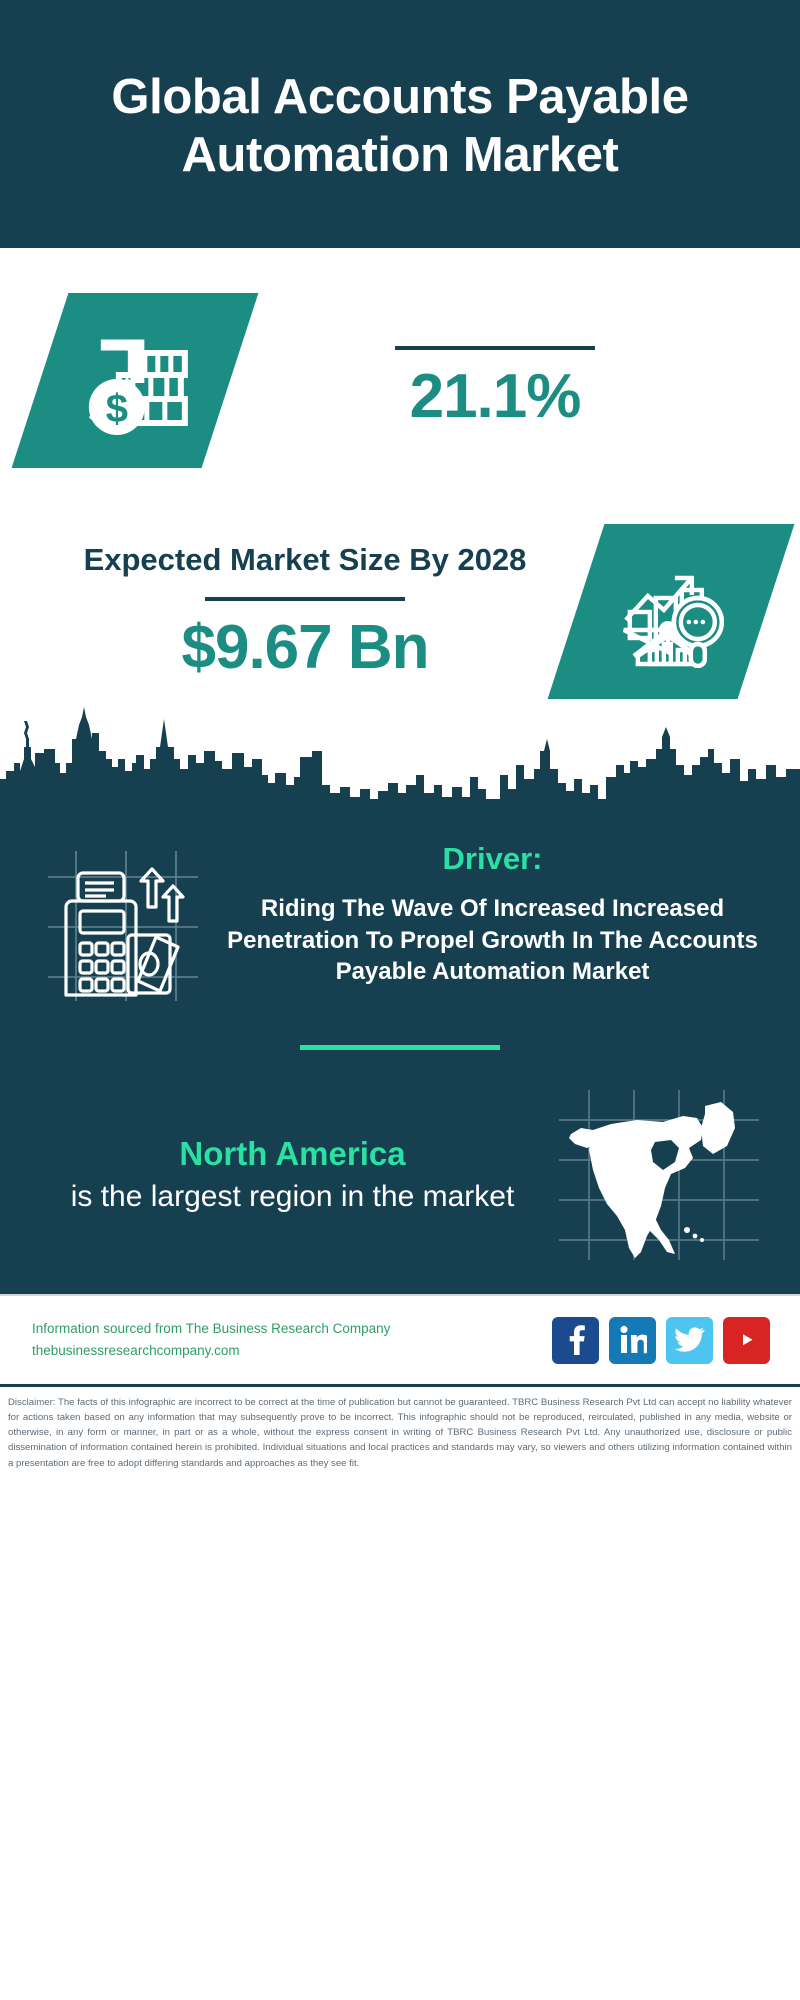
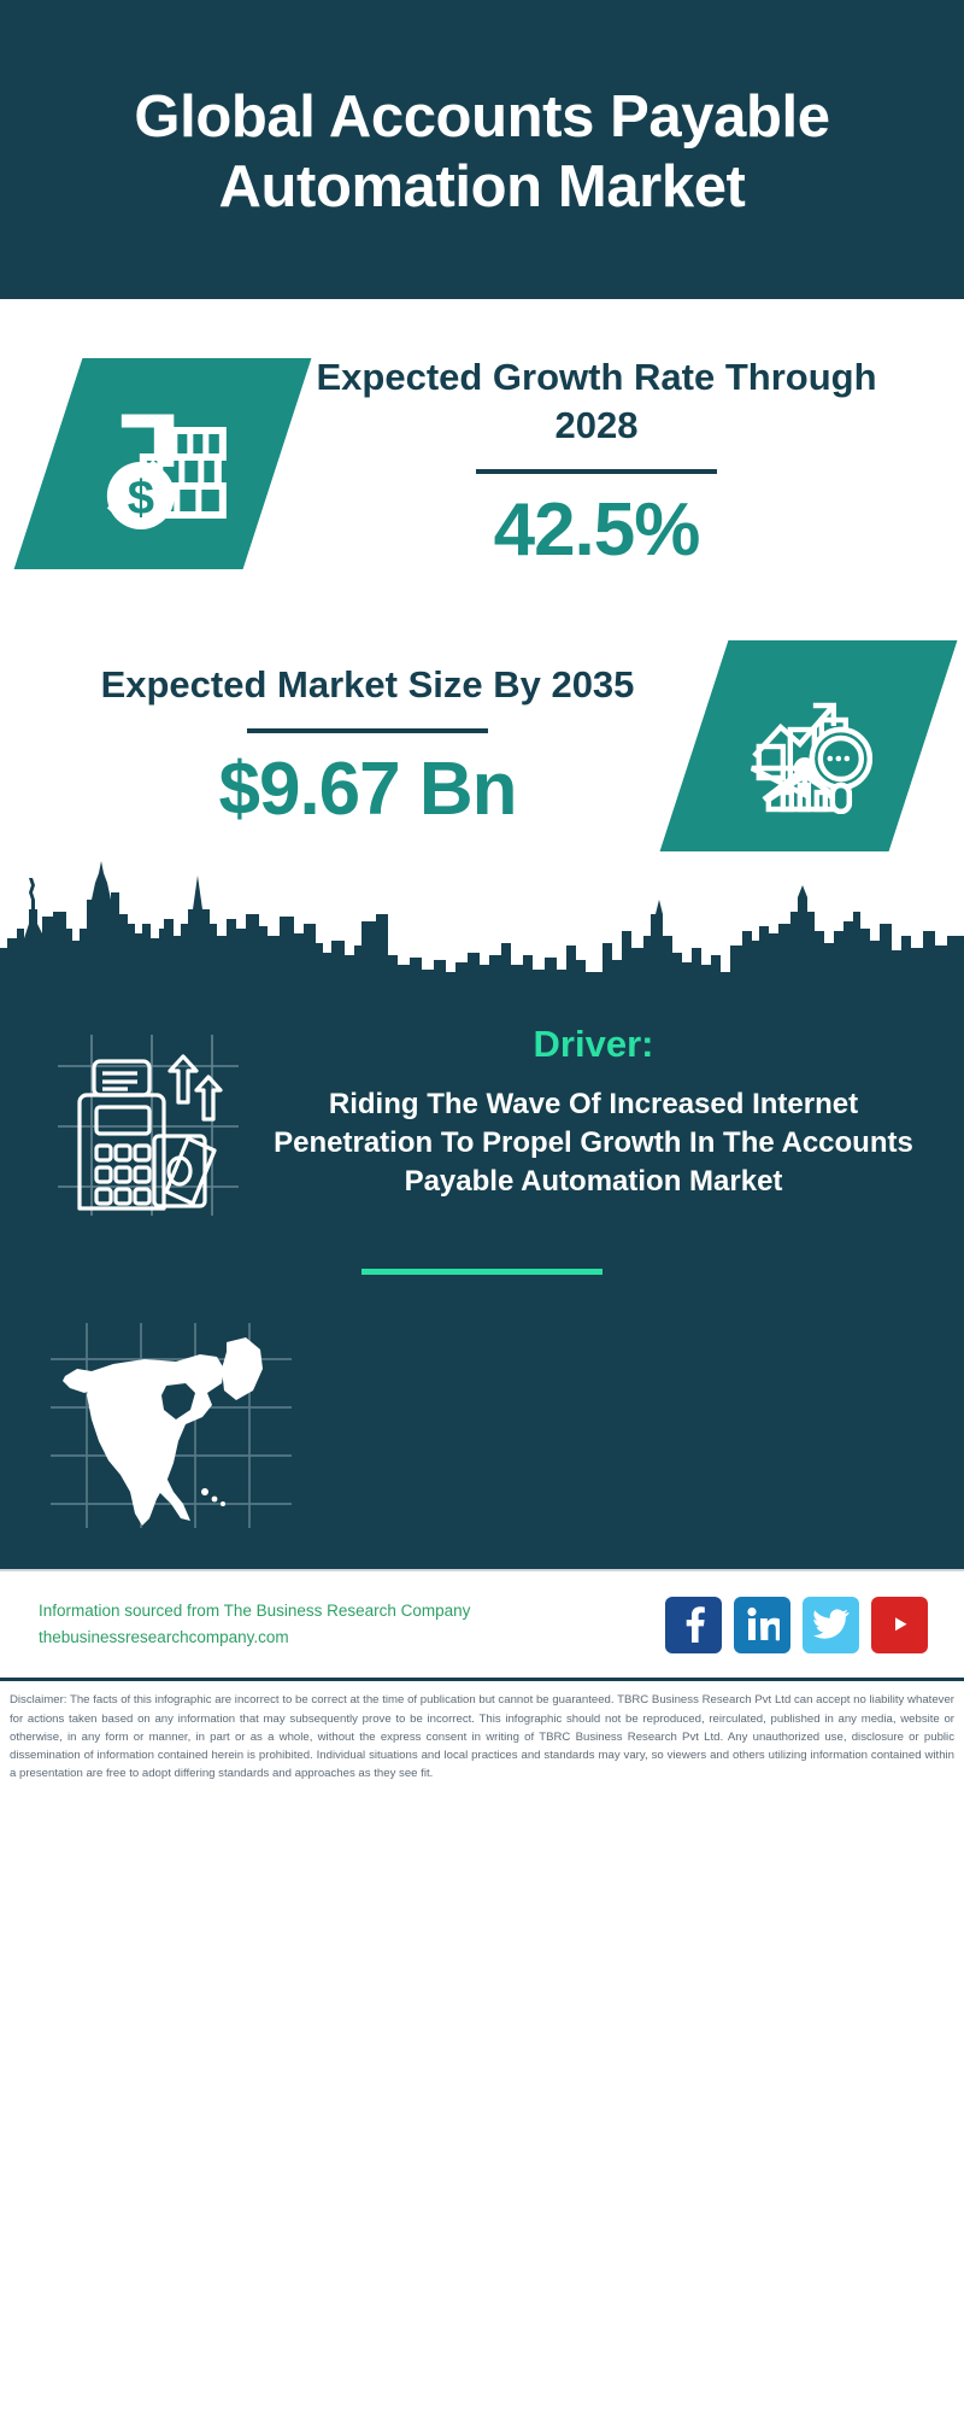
  Global Accounts Payable Automation Market
+ Expected Growth Rate Through 2028
- 21.1%
+ 42.5%
- Expected Market Size By 2028
+ Expected Market Size By 2035
  $9.67 Bn
  Driver:
- Riding The Wave Of Increased Increased Penetration To Propel Growth In The Accounts Payable Automation Market
+ Riding The Wave Of Increased Internet Penetration To Propel Growth In The Accounts Payable Automation Market
- North America
- is the largest region in the market
  Information sourced from The Business Research Company
  thebusinessresearchcompany.com
  Disclaimer: The facts of this infographic are incorrect to be correct at the time of publication but cannot be guaranteed. TBRC Business Research Pvt Ltd can accept no liability whatever for actions taken based on any information that may subsequently prove to be incorrect. This infographic should not be reproduced, reirculated, published in any media, website or otherwise, in any form or manner, in part or as a whole, without the express consent in writing of TBRC Business Research Pvt Ltd. Any unauthorized use, disclosure or public dissemination of information contained herein is prohibited. Individual situations and local practices and standards may vary, so viewers and others utilizing information contained within a presentation are free to adopt differing standards and approaches as they see fit.
